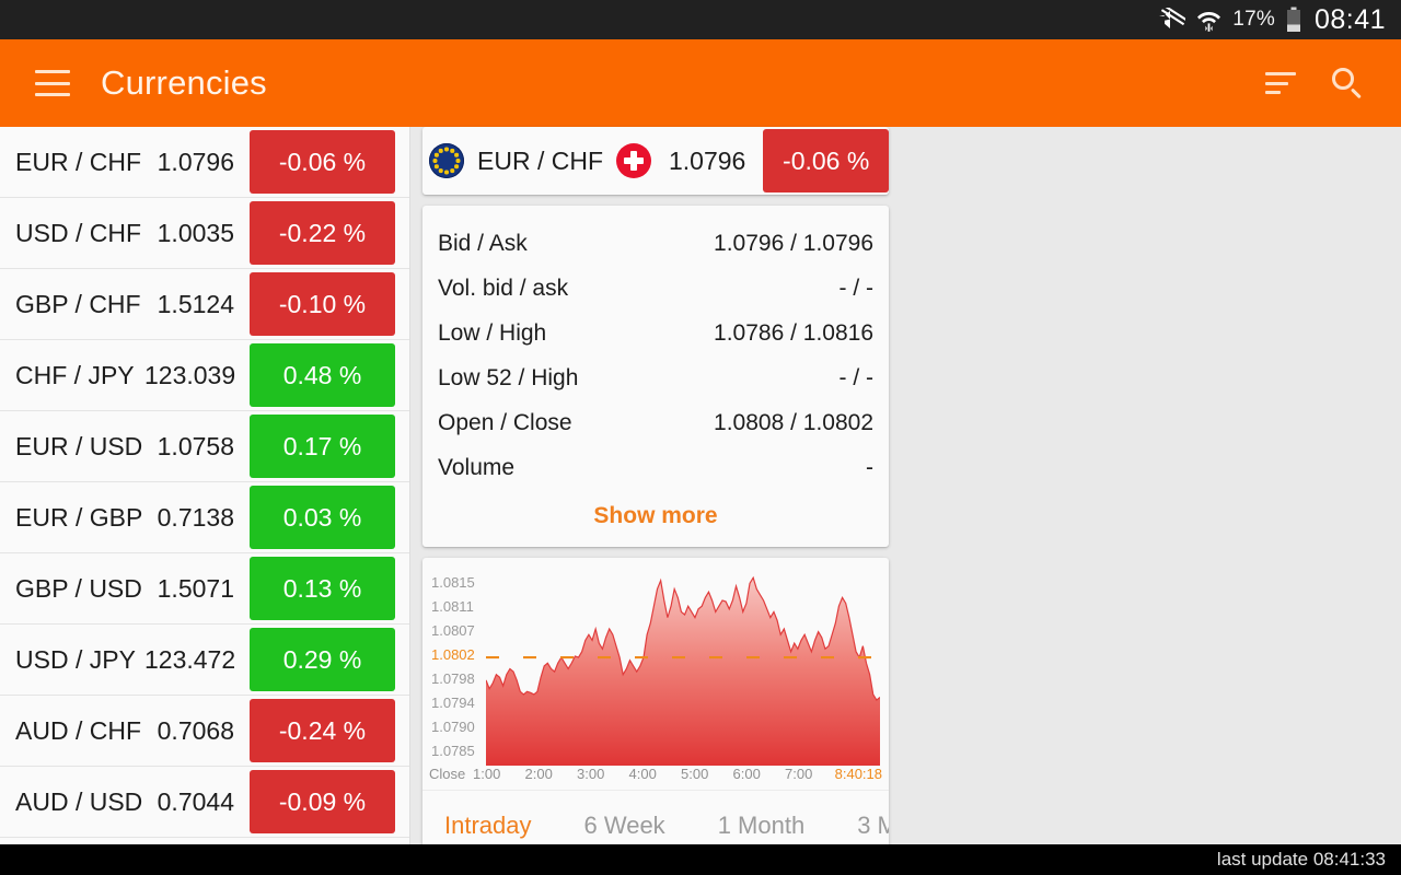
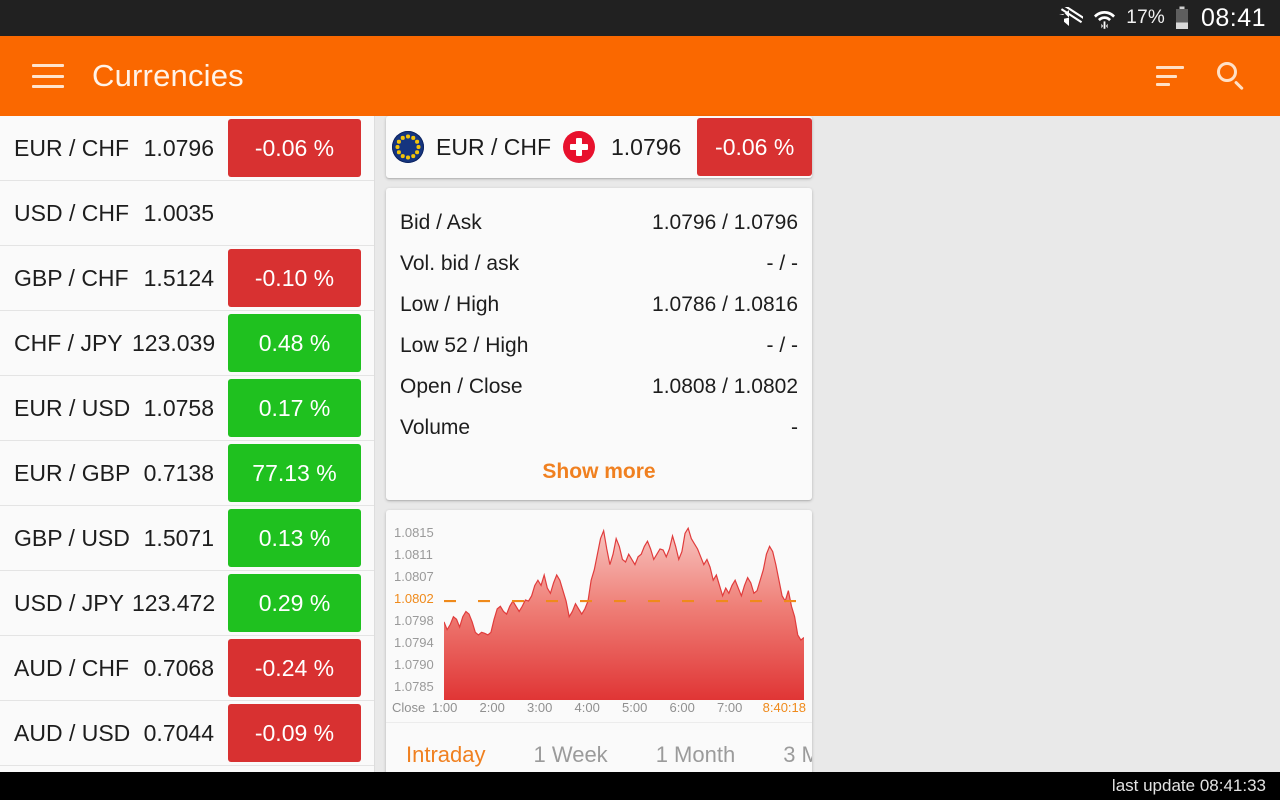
  17%
  08:41
  Currencies
  EUR / CHF
  1.0796
  -0.06 %
  USD / CHF
  1.0035
- -0.22 %
  GBP / CHF
  1.5124
  -0.10 %
  CHF / JPY
  123.039
  0.48 %
  EUR / USD
  1.0758
  0.17 %
  EUR / GBP
  0.7138
- 0.03 %
+ 77.13 %
  GBP / USD
  1.5071
  0.13 %
  USD / JPY
  123.472
  0.29 %
  AUD / CHF
  0.7068
  -0.24 %
  AUD / USD
  0.7044
  -0.09 %
  EUR / CHF
  1.0796
  -0.06 %
  Bid / Ask
  1.0796 / 1.0796
  Vol. bid / ask
  - / -
  Low / High
  1.0786 / 1.0816
  Low 52 / High
  - / -
  Open / Close
  1.0808 / 1.0802
  Volume
  -
  Show more
  1.0815
  1.0811
  1.0807
  1.0802
  1.0798
  1.0794
  1.0790
  1.0785
  Close
  1:00
  2:00
  3:00
  4:00
  5:00
  6:00
  7:00
  8:40:18
  Intraday
- 6 Week
+ 1 Week
  1 Month
  last update 08:41:33
